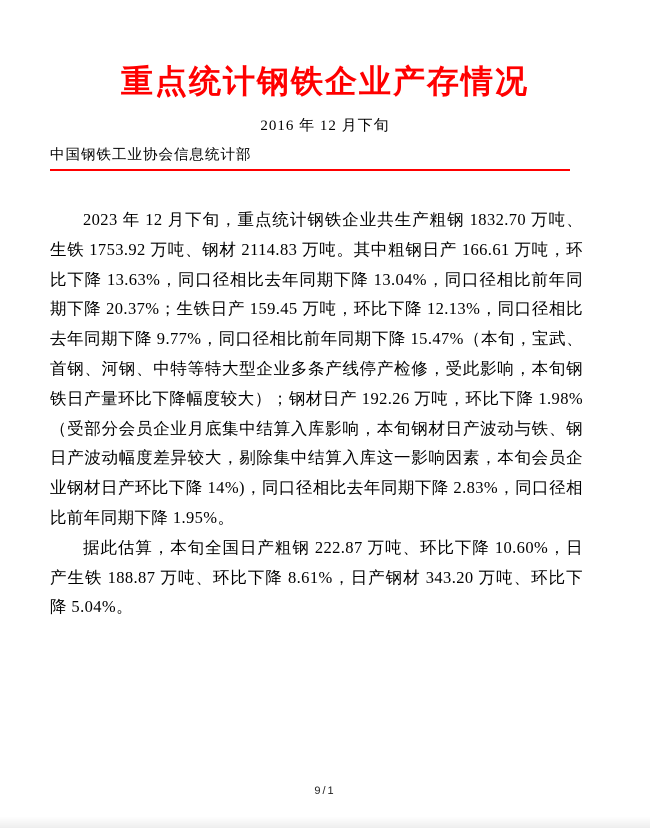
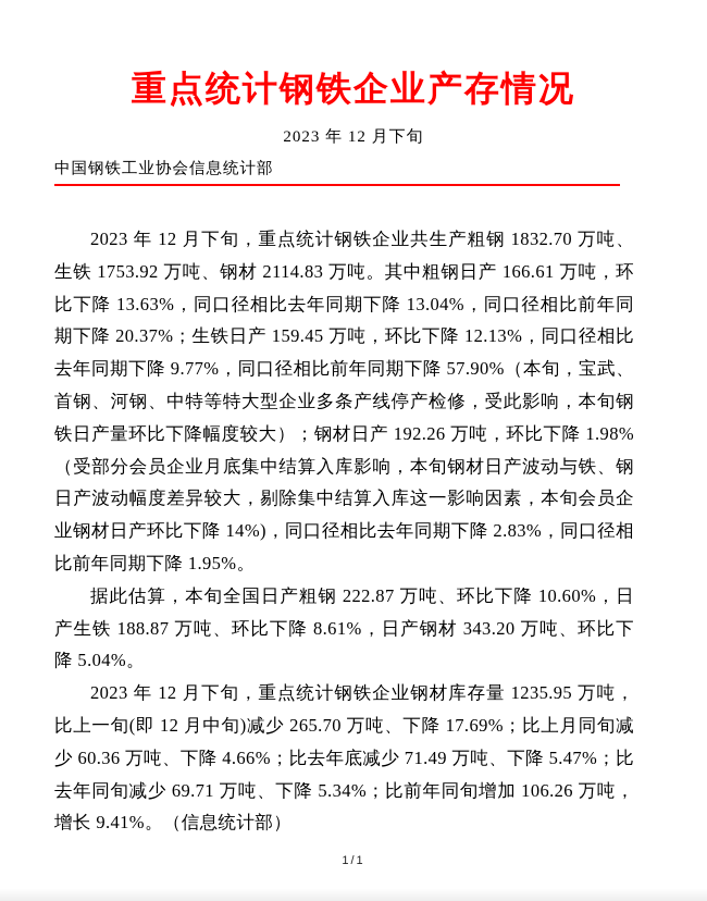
  重点统计钢铁企业产存情况
- 2016 年 12 月下旬
+ 2023 年 12 月下旬
  中国钢铁工业协会信息统计部
- 2023 年 12 月下旬，重点统计钢铁企业共生产粗钢 1832.70 万吨、生铁 1753.92 万吨、钢材 2114.83 万吨。其中粗钢日产 166.61 万吨，环比下降 13.63%，同口径相比去年同期下降 13.04%，同口径相比前年同期下降 20.37%；生铁日产 159.45 万吨，环比下降 12.13%，同口径相比去年同期下降 9.77%，同口径相比前年同期下降 15.47%（本旬，宝武、首钢、河钢、中特等特大型企业多条产线停产检修，受此影响，本旬钢铁日产量环比下降幅度较大）；钢材日产 192.26 万吨，环比下降 1.98%（受部分会员企业月底集中结算入库影响，本旬钢材日产波动与铁、钢日产波动幅度差异较大，剔除集中结算入库这一影响因素，本旬会员企业钢材日产环比下降 14%)，同口径相比去年同期下降 2.83%，同口径相比前年同期下降 1.95%。
+ 2023 年 12 月下旬，重点统计钢铁企业共生产粗钢 1832.70 万吨、生铁 1753.92 万吨、钢材 2114.83 万吨。其中粗钢日产 166.61 万吨，环比下降 13.63%，同口径相比去年同期下降 13.04%，同口径相比前年同期下降 20.37%；生铁日产 159.45 万吨，环比下降 12.13%，同口径相比去年同期下降 9.77%，同口径相比前年同期下降 57.90%（本旬，宝武、首钢、河钢、中特等特大型企业多条产线停产检修，受此影响，本旬钢铁日产量环比下降幅度较大）；钢材日产 192.26 万吨，环比下降 1.98%（受部分会员企业月底集中结算入库影响，本旬钢材日产波动与铁、钢日产波动幅度差异较大，剔除集中结算入库这一影响因素，本旬会员企业钢材日产环比下降 14%)，同口径相比去年同期下降 2.83%，同口径相比前年同期下降 1.95%。
  据此估算，本旬全国日产粗钢 222.87 万吨、环比下降 10.60%，日产生铁 188.87 万吨、环比下降 8.61%，日产钢材 343.20 万吨、环比下降 5.04%。
+ 2023 年 12 月下旬，重点统计钢铁企业钢材库存量 1235.95 万吨，比上一旬(即 12 月中旬)减少 265.70 万吨、下降 17.69%；比上月同旬减少 60.36 万吨、下降 4.66%；比去年底减少 71.49 万吨、下降 5.47%；比去年同旬减少 69.71 万吨、下降 5.34%；比前年同旬增加 106.26 万吨，增长 9.41%。（信息统计部）
- 9/1
+ 1/1
